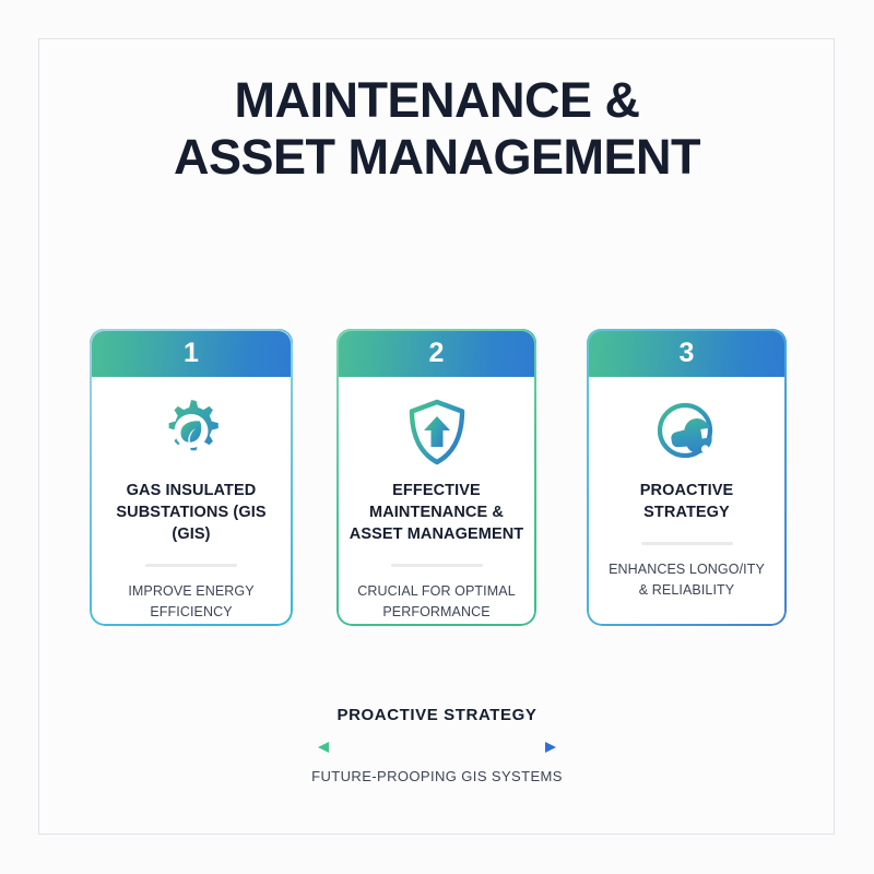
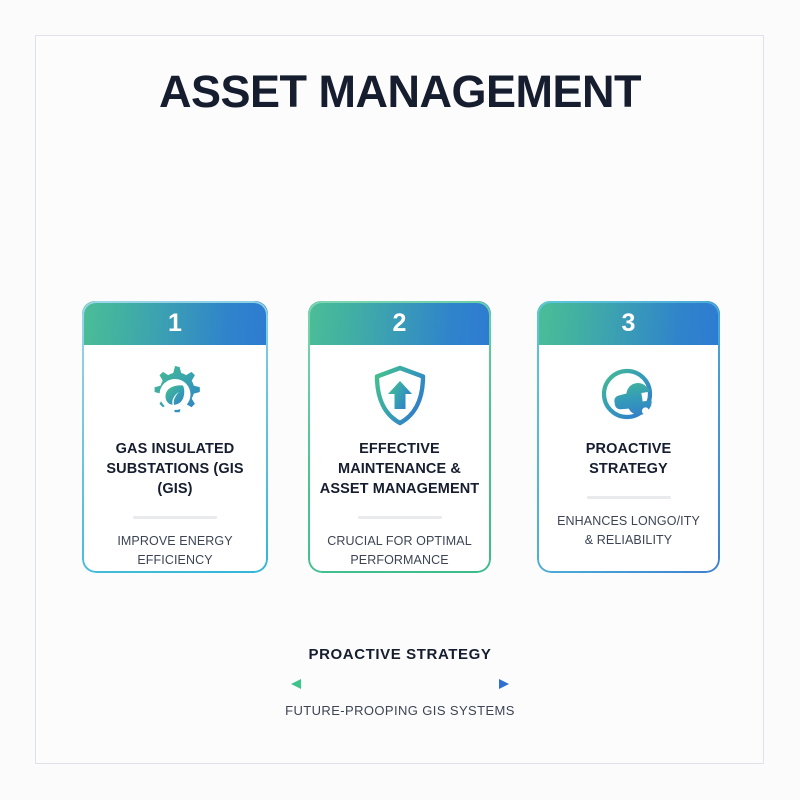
- MAINTENANCE &
  ASSET MANAGEMENT
  PROACTIVE STRATEGY
  FUTURE-PROOPING GIS SYSTEMS
